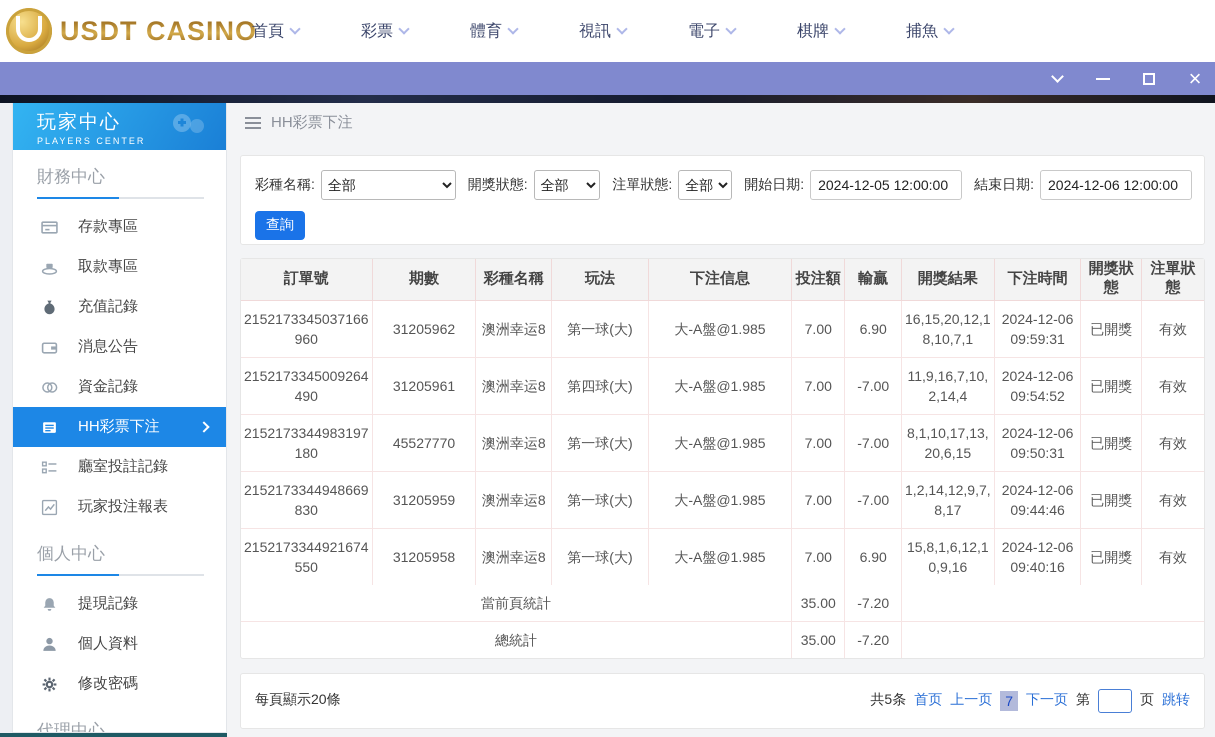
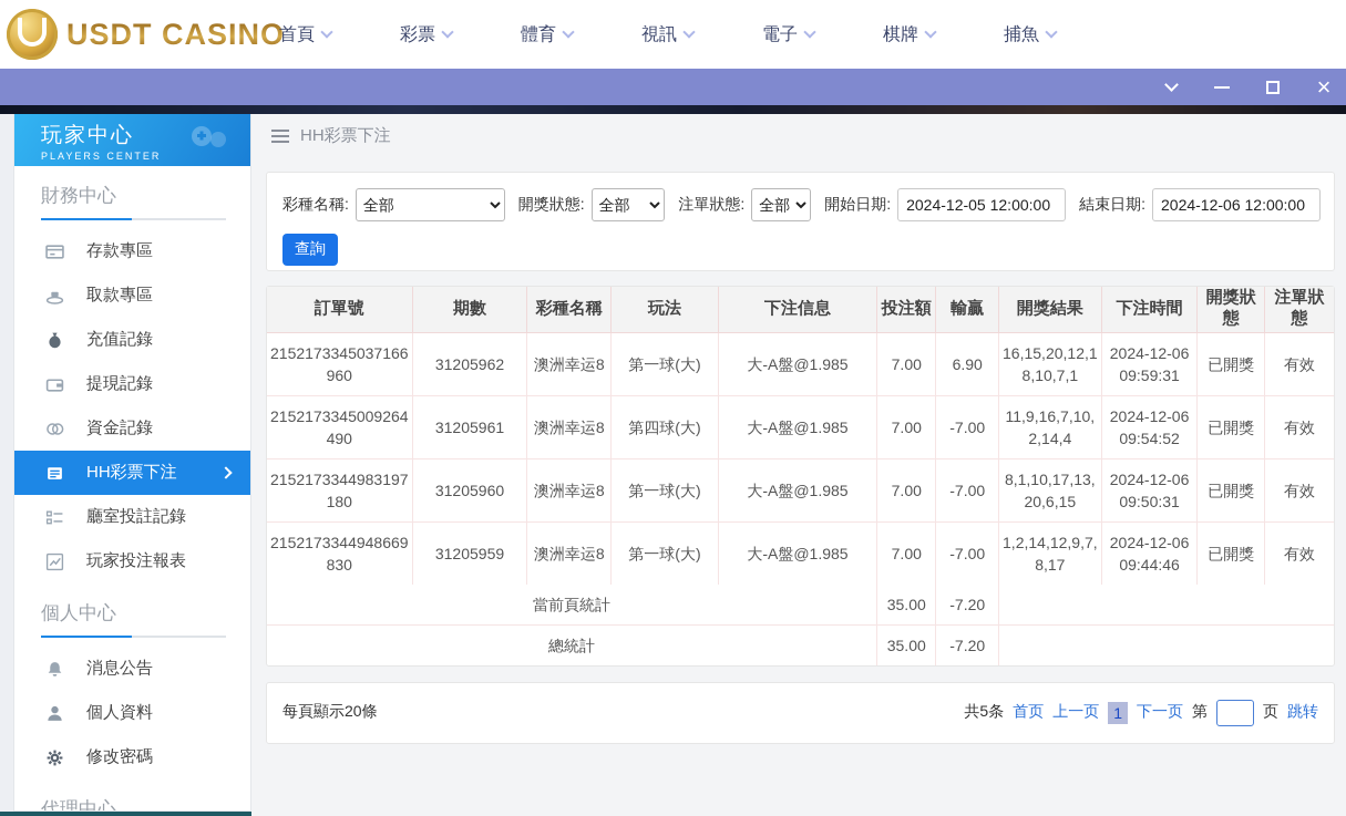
  USDT CASINO
  首頁
  彩票
  體育
  視訊
  電子
  棋牌
  捕魚
  ×
  玩家中心
  PLAYERS CENTER
  財務中心
  存款專區
  取款專區
  充值記錄
- 消息公告
+ 提現記錄
  資金記錄
  HH彩票下注
  廳室投註記錄
  玩家投注報表
  個人中心
- 提現記錄
+ 消息公告
  個人資料
  修改密碼
  代理中心
  HH彩票下注
  彩種名稱:
  全部
  開獎狀態:
  全部
  注單狀態:
  全部
  開始日期:
  2024-12-05 12:00:00
  結束日期:
  2024-12-06 12:00:00
  查詢
  訂單號	期數	彩種名稱	玩法	下注信息	投注額	輸贏	開獎結果	下注時間	開獎狀態	注單狀態
  2152173345037166960	31205962	澳洲幸运8	第一球(大)	大-A盤@1.985	7.00	6.90	16,15,20,12,18,10,7,1	2024-12-06 09:59:31	已開獎	有效
  2152173345009264490	31205961	澳洲幸运8	第四球(大)	大-A盤@1.985	7.00	-7.00	11,9,16,7,10,2,14,4	2024-12-06 09:54:52	已開獎	有效
- 2152173344983197180	45527770	澳洲幸运8	第一球(大)	大-A盤@1.985	7.00	-7.00	8,1,10,17,13,20,6,15	2024-12-06 09:50:31	已開獎	有效
+ 2152173344983197180	31205960	澳洲幸运8	第一球(大)	大-A盤@1.985	7.00	-7.00	8,1,10,17,13,20,6,15	2024-12-06 09:50:31	已開獎	有效
  2152173344948669830	31205959	澳洲幸运8	第一球(大)	大-A盤@1.985	7.00	-7.00	1,2,14,12,9,7,8,17	2024-12-06 09:44:46	已開獎	有效
- 2152173344921674550	31205958	澳洲幸运8	第一球(大)	大-A盤@1.985	7.00	6.90	15,8,1,6,12,10,9,16	2024-12-06 09:40:16	已開獎	有效
  當前頁統計	35.00	-7.20
  總統計	35.00	-7.20
  每頁顯示20條
  共5条
  首页
  上一页
- 7
+ 1
  下一页
  第
  页
  跳转
